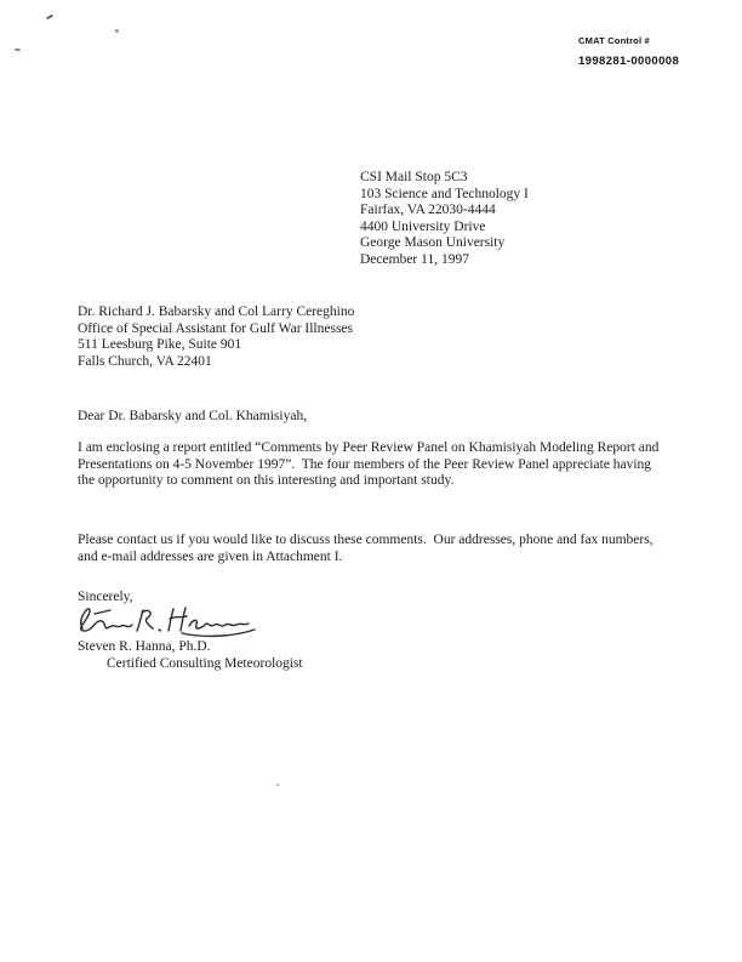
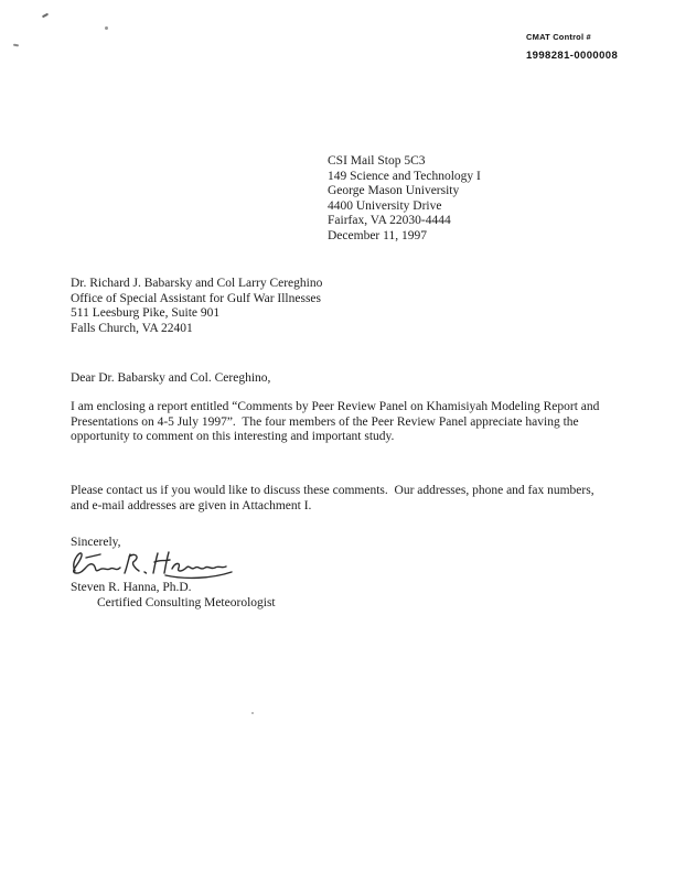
  CMAT Control #
  1998281-0000008
  CSI Mail Stop 5C3
- 103 Science and Technology I
+ 149 Science and Technology I
- Fairfax, VA 22030-4444
+ George Mason University
  4400 University Drive
- George Mason University
+ Fairfax, VA 22030-4444
  December 11, 1997
  Dr. Richard J. Babarsky and Col Larry Cereghino
  Office of Special Assistant for Gulf War Illnesses
  511 Leesburg Pike, Suite 901
  Falls Church, VA 22401
- Dear Dr. Babarsky and Col. Khamisiyah,
+ Dear Dr. Babarsky and Col. Cereghino,
- I am enclosing a report entitled “Comments by Peer Review Panel on Khamisiyah Modeling Report and Presentations on 4-5 November 1997”. The four members of the Peer Review Panel appreciate having the opportunity to comment on this interesting and important study.
+ I am enclosing a report entitled “Comments by Peer Review Panel on Khamisiyah Modeling Report and Presentations on 4-5 July 1997”. The four members of the Peer Review Panel appreciate having the opportunity to comment on this interesting and important study.
  Please contact us if you would like to discuss these comments. Our addresses, phone and fax numbers, and e-mail addresses are given in Attachment I.
  Sincerely,
  Steven R. Hanna, Ph.D.
  Certified Consulting Meteorologist
